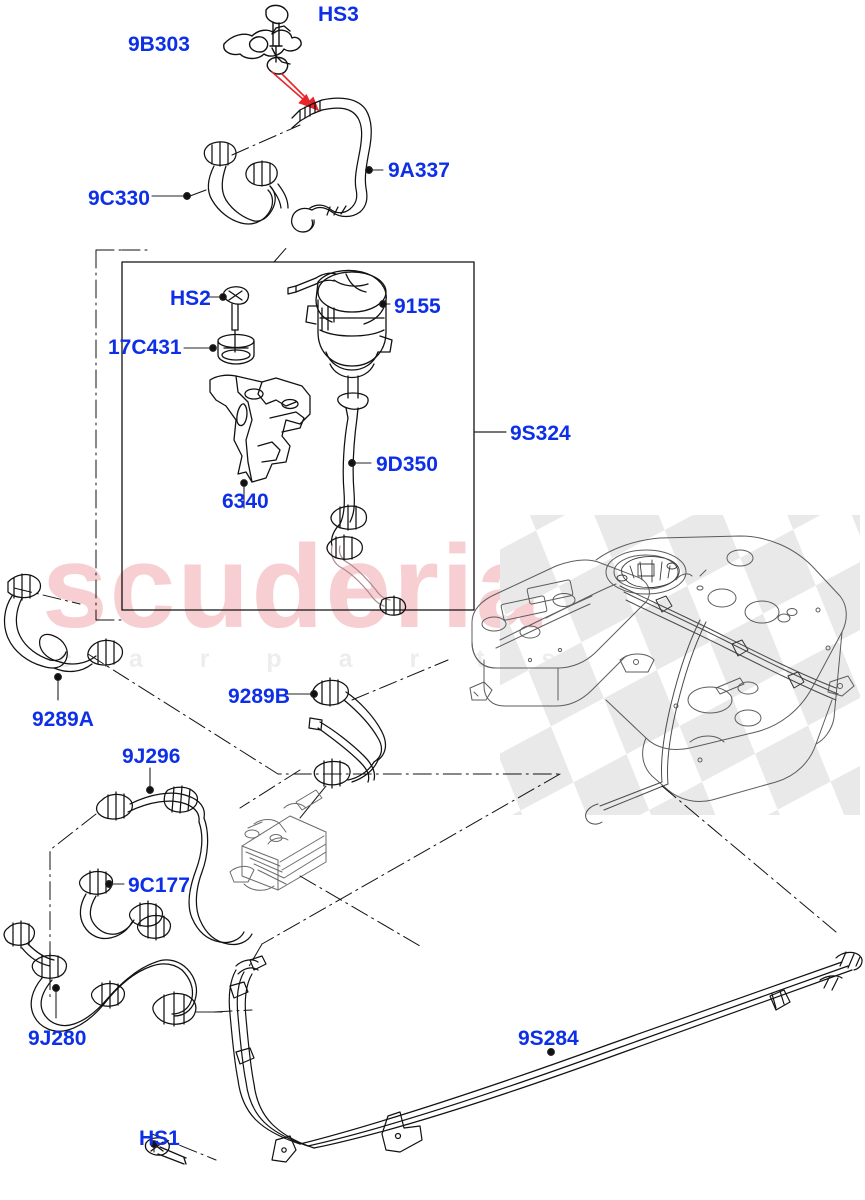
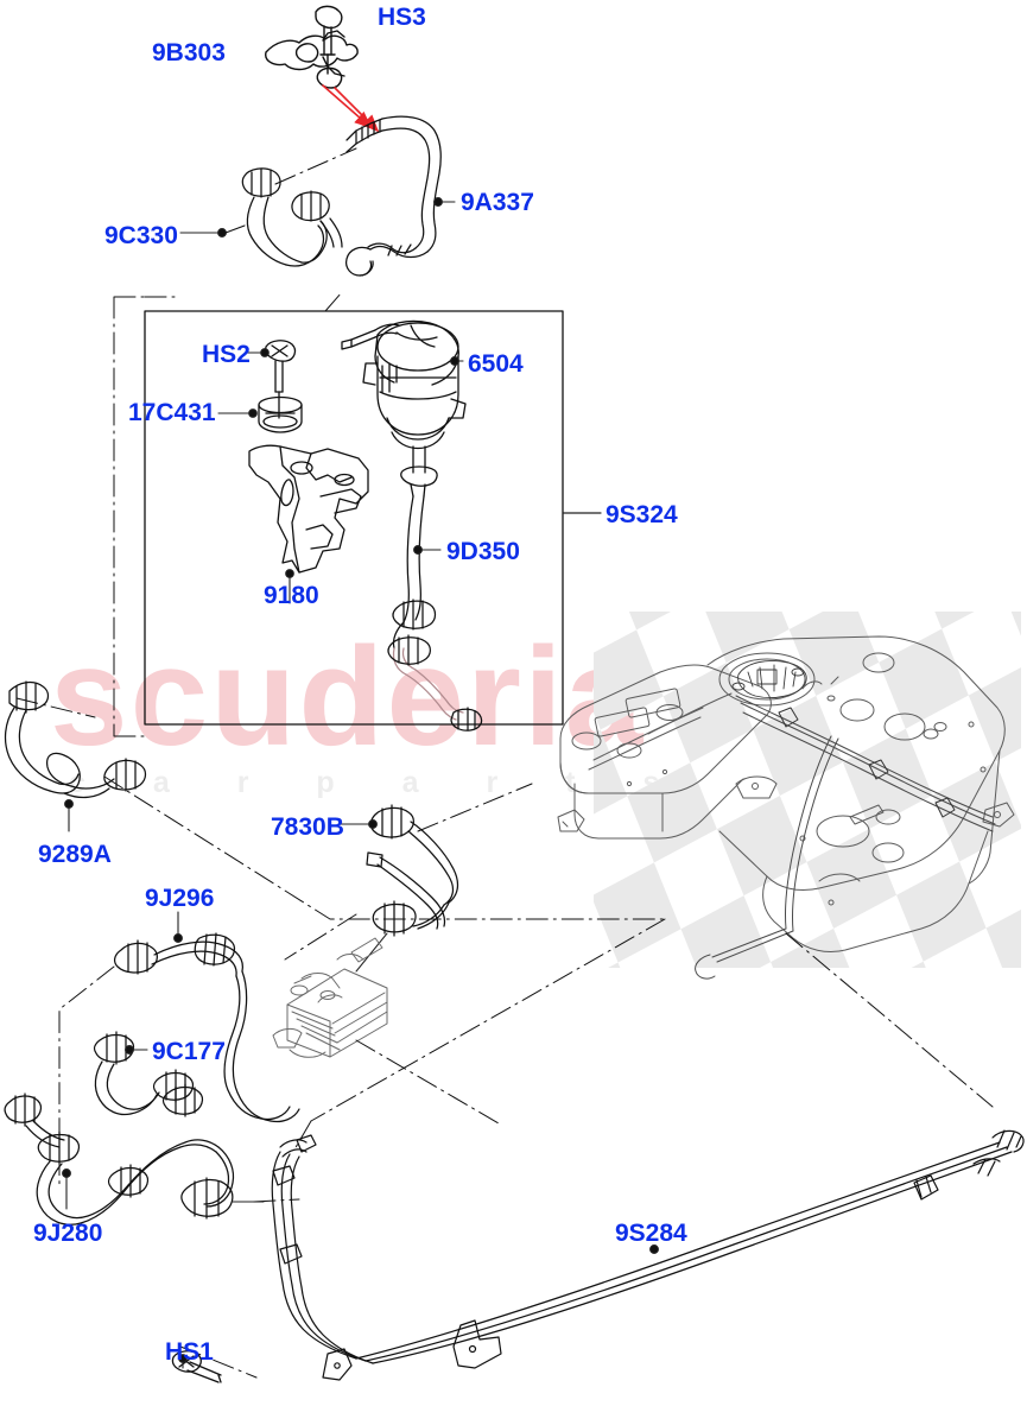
  scuderi
  c a r p a r t
  HS3
  9B303
  9A337
  9C330
  HS2
- 9155
+ 6504
  17C431
  9S324
  9D350
- 6340
+ 9180
  9289A
- 9289B
+ 7830B
  9J296
  9C177
  9J280
  HS1
  9S284
